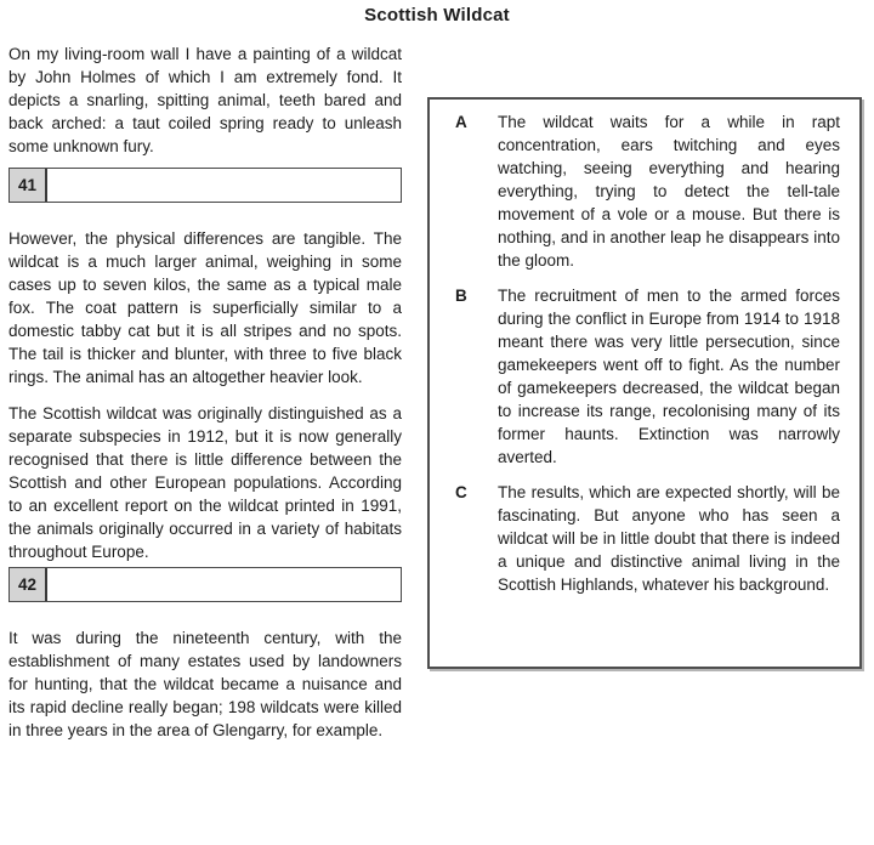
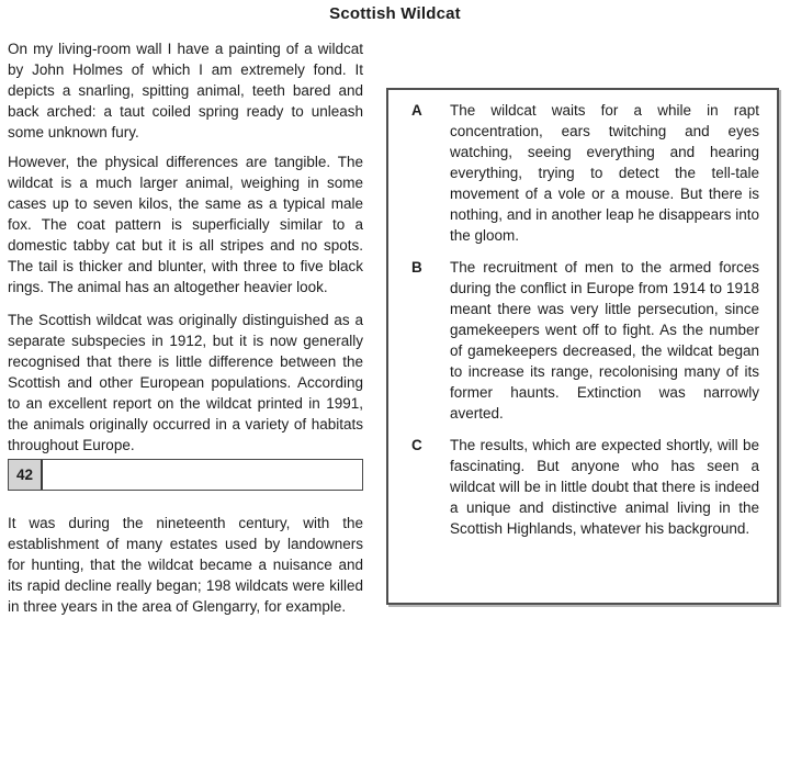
  Scottish Wildcat
  On my living-room wall I have a painting of a wildcat by John Holmes of which I am extremely fond. It depicts a snarling, spitting animal, teeth bared and back arched: a taut coiled spring ready to unleash some unknown fury.
- 41
  However, the physical differences are tangible. The wildcat is a much larger animal, weighing in some cases up to seven kilos, the same as a typical male fox. The coat pattern is superficially similar to a domestic tabby cat but it is all stripes and no spots. The tail is thicker and blunter, with three to five black rings. The animal has an altogether heavier look.
  The Scottish wildcat was originally distinguished as a separate subspecies in 1912, but it is now generally recognised that there is little difference between the Scottish and other European populations. According to an excellent report on the wildcat printed in 1991, the animals originally occurred in a variety of habitats throughout Europe.
  42
  It was during the nineteenth century, with the establishment of many estates used by landowners for hunting, that the wildcat became a nuisance and its rapid decline really began; 198 wildcats were killed in three years in the area of Glengarry, for example.
  A
  The wildcat waits for a while in rapt concentration, ears twitching and eyes watching, seeing everything and hearing everything, trying to detect the tell-tale movement of a vole or a mouse. But there is nothing, and in another leap he disappears into the gloom.
  B
  The recruitment of men to the armed forces during the conflict in Europe from 1914 to 1918 meant there was very little persecution, since gamekeepers went off to fight. As the number of gamekeepers decreased, the wildcat began to increase its range, recolonising many of its former haunts. Extinction was narrowly averted.
  C
  The results, which are expected shortly, will be fascinating. But anyone who has seen a wildcat will be in little doubt that there is indeed a unique and distinctive animal living in the Scottish Highlands, whatever his background.
